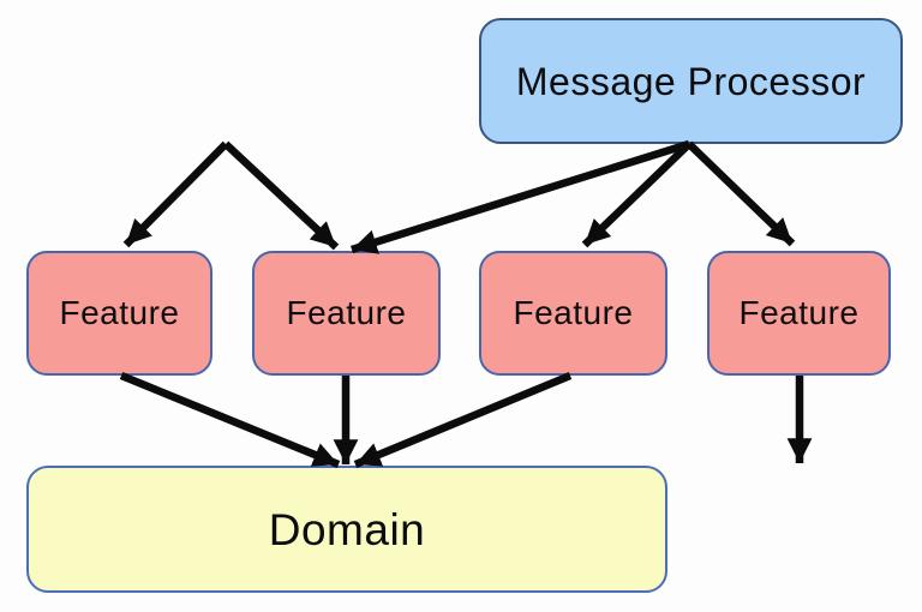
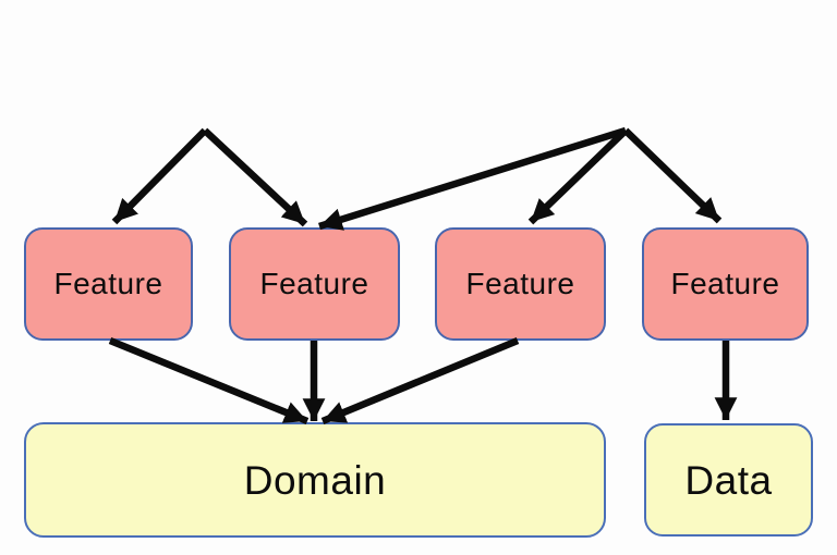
- Message Processor
  Feature
  Feature
  Feature
  Feature
  Domain
+ Data
